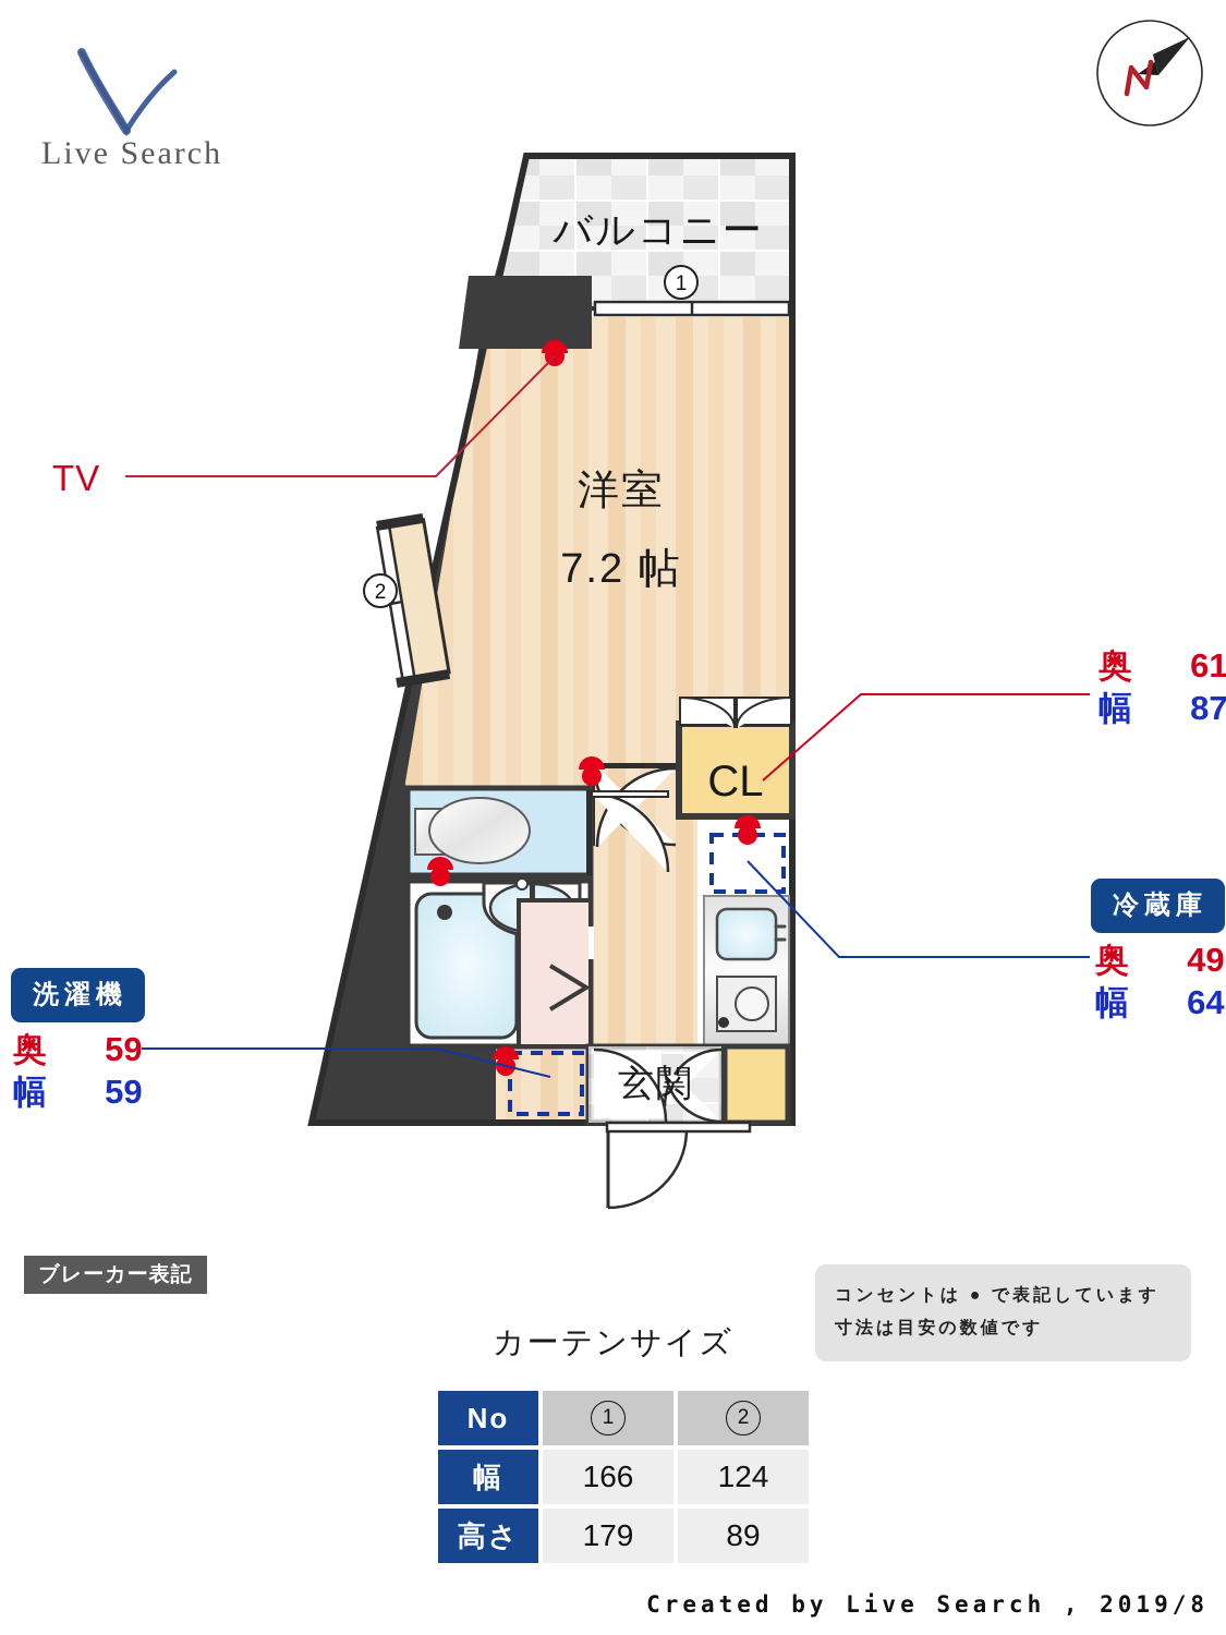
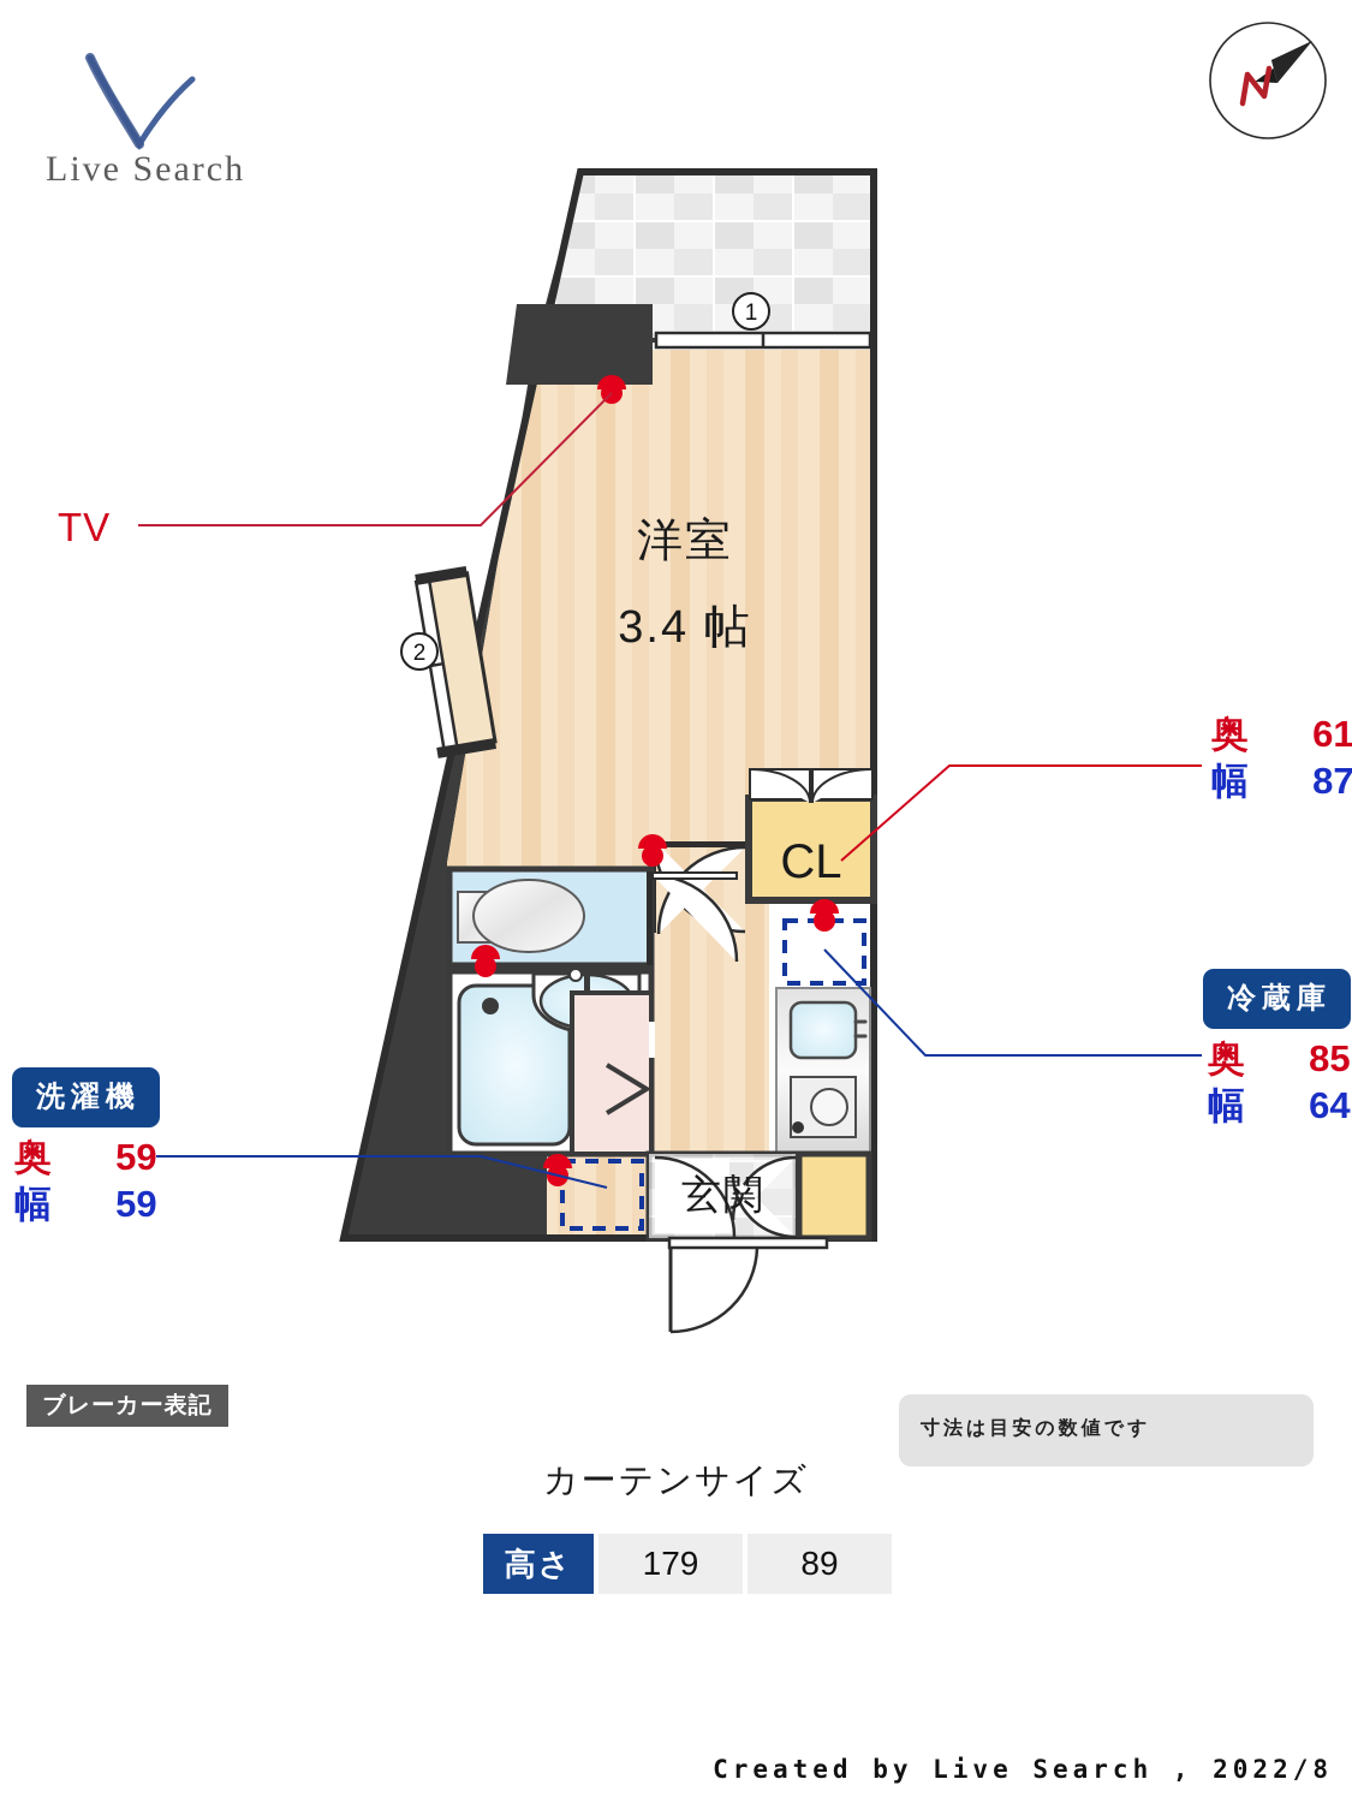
  Live Search
  1
  2
- バルコニー
  洋室
- 7.2 帖
+ 3.4 帖
  CL
  玄関
  TV
  奥 61
  幅 87
  冷蔵庫
- 奥 49
+ 奥 85
  幅 64
  洗濯機
  奥 59
  幅 59
  ブレーカー表記
- コンセントは ● で表記しています
  寸法は目安の数値です
  カーテンサイズ
- No	1	2
- 幅	166	124
  高さ	179	89
- Created by Live Search , 2019/8
+ Created by Live Search , 2022/8
